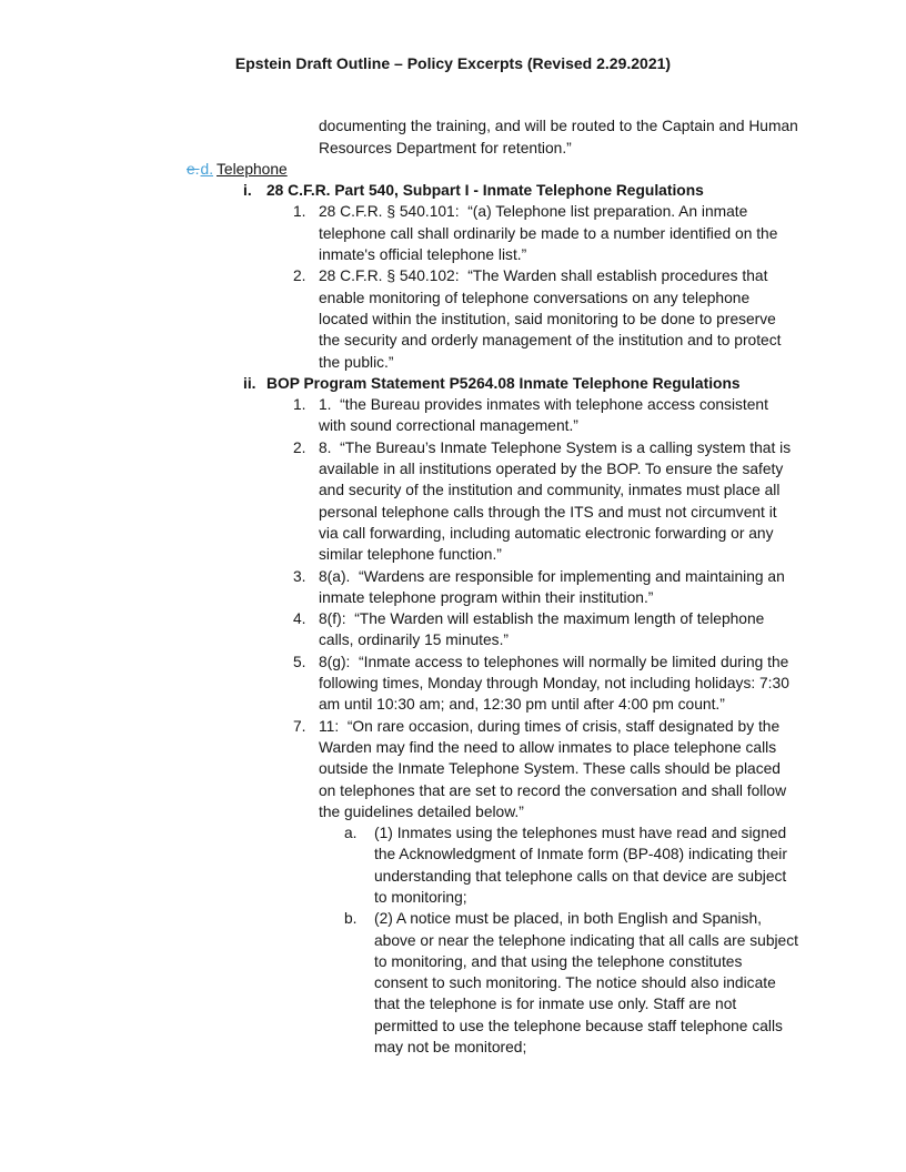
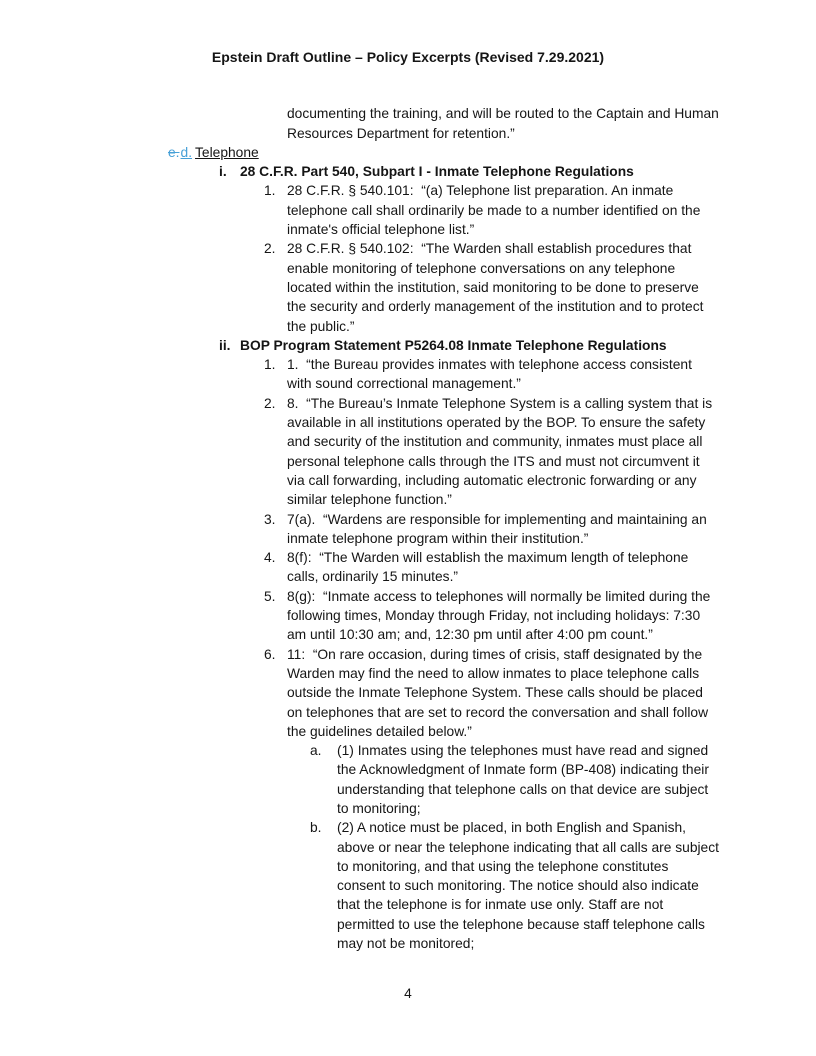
- Epstein Draft Outline – Policy Excerpts (Revised 2.29.2021)
+ Epstein Draft Outline – Policy Excerpts (Revised 7.29.2021)
  documenting the training, and will be routed to the Captain and Human Resources Department for retention.”
  e.d. Telephone
  i.
  28 C.F.R. Part 540, Subpart I - Inmate Telephone Regulations
  1.
  28 C.F.R. § 540.101: “(a) Telephone list preparation. An inmate telephone call shall ordinarily be made to a number identified on the inmate's official telephone list.”
  2.
  28 C.F.R. § 540.102: “The Warden shall establish procedures that enable monitoring of telephone conversations on any telephone located within the institution, said monitoring to be done to preserve the security and orderly management of the institution and to protect the public.”
  ii.
  BOP Program Statement P5264.08 Inmate Telephone Regulations
  1.
  1. “the Bureau provides inmates with telephone access consistent with sound correctional management.”
  2.
  8. “The Bureau’s Inmate Telephone System is a calling system that is available in all institutions operated by the BOP. To ensure the safety and security of the institution and community, inmates must place all personal telephone calls through the ITS and must not circumvent it via call forwarding, including automatic electronic forwarding or any similar telephone function.”
  3.
- 8(a). “Wardens are responsible for implementing and maintaining an inmate telephone program within their institution.”
+ 7(a). “Wardens are responsible for implementing and maintaining an inmate telephone program within their institution.”
  4.
  8(f): “The Warden will establish the maximum length of telephone calls, ordinarily 15 minutes.”
  5.
- 8(g): “Inmate access to telephones will normally be limited during the following times, Monday through Monday, not including holidays: 7:30 am until 10:30 am; and, 12:30 pm until after 4:00 pm count.”
+ 8(g): “Inmate access to telephones will normally be limited during the following times, Monday through Friday, not including holidays: 7:30 am until 10:30 am; and, 12:30 pm until after 4:00 pm count.”
- 7.
+ 6.
  11: “On rare occasion, during times of crisis, staff designated by the Warden may find the need to allow inmates to place telephone calls outside the Inmate Telephone System. These calls should be placed on telephones that are set to record the conversation and shall follow the guidelines detailed below.”
  a.
  (1) Inmates using the telephones must have read and signed the Acknowledgment of Inmate form (BP-408) indicating their understanding that telephone calls on that device are subject to monitoring;
  b.
  (2) A notice must be placed, in both English and Spanish, above or near the telephone indicating that all calls are subject to monitoring, and that using the telephone constitutes consent to such monitoring. The notice should also indicate that the telephone is for inmate use only. Staff are not permitted to use the telephone because staff telephone calls may not be monitored;
+ 4
